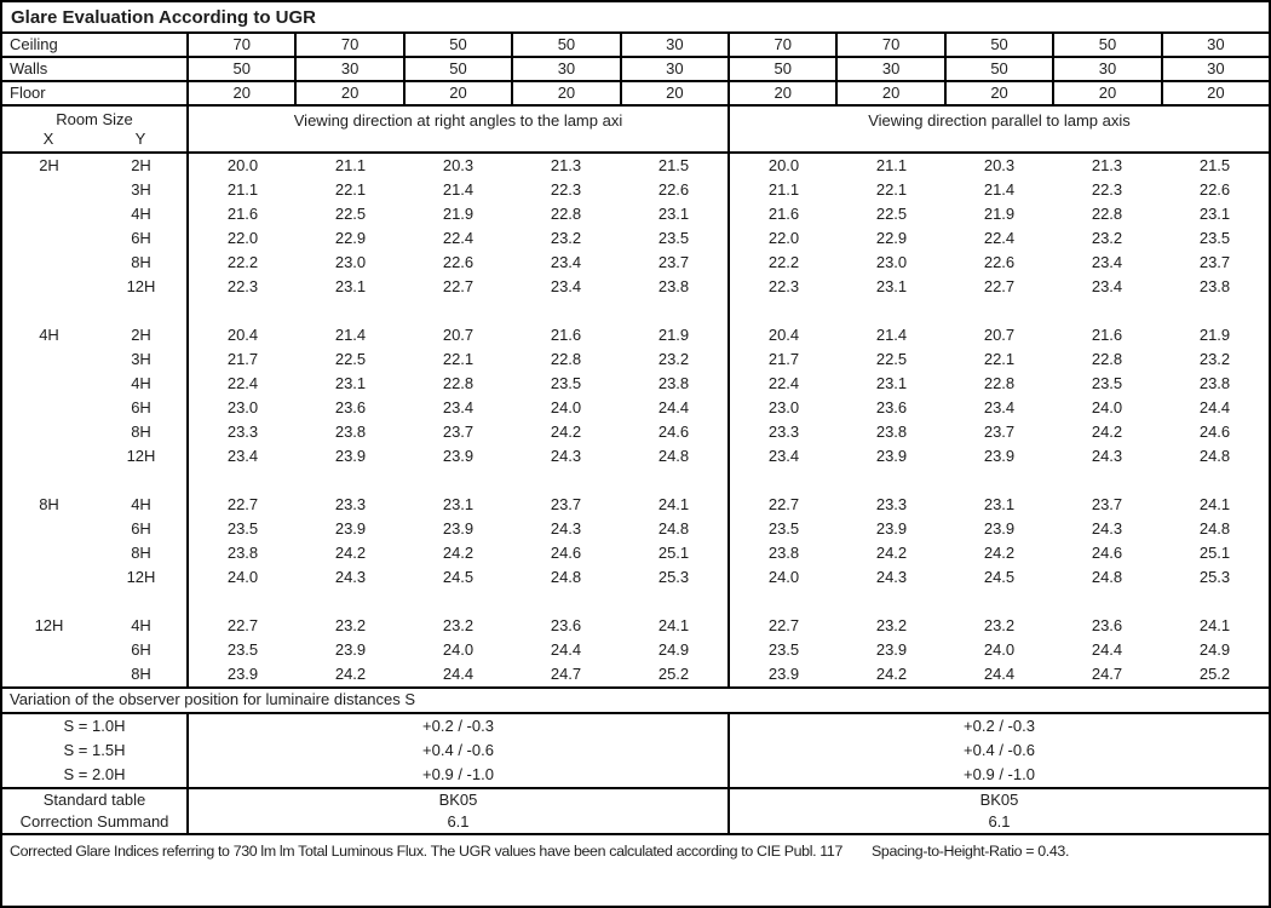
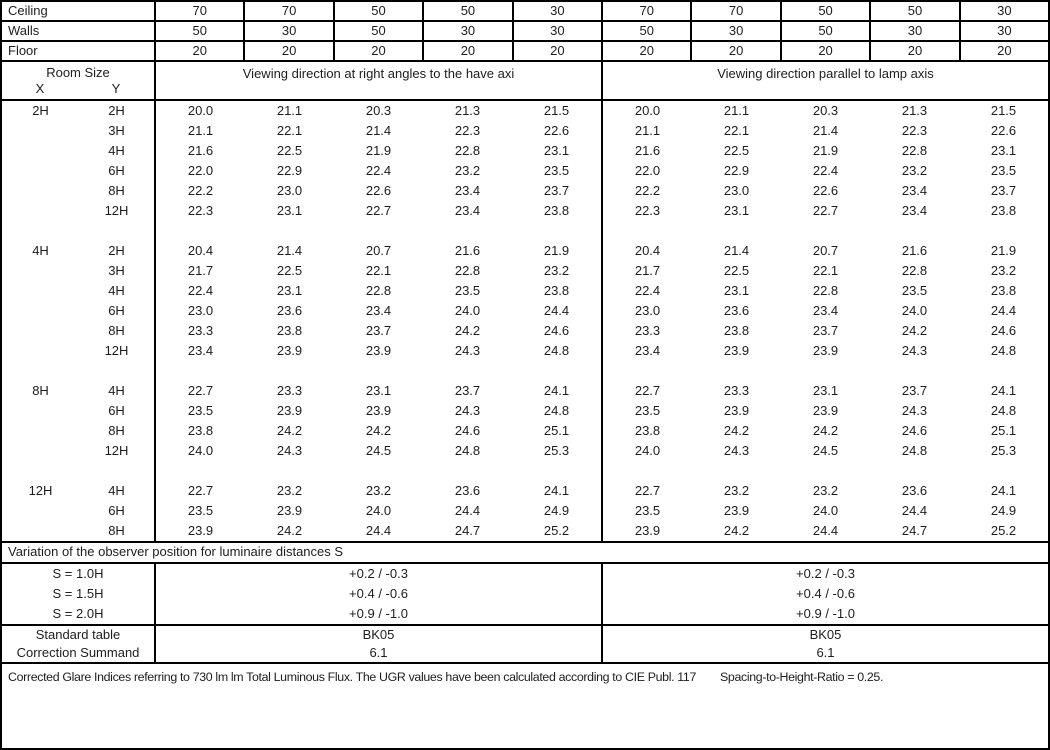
- Glare Evaluation According to UGR
  Ceiling
  70
  70
  50
  50
  30
  70
  70
  50
  50
  30
  Walls
  50
  30
  50
  30
  30
  50
  30
  50
  30
  30
  Floor
  20
  20
  20
  20
  20
  20
  20
  20
  20
  20
  Room Size
  X
  Y
- Viewing direction at right angles to the lamp axi
+ Viewing direction at right angles to the have axi
  Viewing direction parallel to lamp axis
  2H
  2H
  20.0
  21.1
  20.3
  21.3
  21.5
  20.0
  21.1
  20.3
  21.3
  21.5
  3H
  21.1
  22.1
  21.4
  22.3
  22.6
  21.1
  22.1
  21.4
  22.3
  22.6
  4H
  21.6
  22.5
  21.9
  22.8
  23.1
  21.6
  22.5
  21.9
  22.8
  23.1
  6H
  22.0
  22.9
  22.4
  23.2
  23.5
  22.0
  22.9
  22.4
  23.2
  23.5
  8H
  22.2
  23.0
  22.6
  23.4
  23.7
  22.2
  23.0
  22.6
  23.4
  23.7
  12H
  22.3
  23.1
  22.7
  23.4
  23.8
  22.3
  23.1
  22.7
  23.4
  23.8
  4H
  2H
  20.4
  21.4
  20.7
  21.6
  21.9
  20.4
  21.4
  20.7
  21.6
  21.9
  3H
  21.7
  22.5
  22.1
  22.8
  23.2
  21.7
  22.5
  22.1
  22.8
  23.2
  4H
  22.4
  23.1
  22.8
  23.5
  23.8
  22.4
  23.1
  22.8
  23.5
  23.8
  6H
  23.0
  23.6
  23.4
  24.0
  24.4
  23.0
  23.6
  23.4
  24.0
  24.4
  8H
  23.3
  23.8
  23.7
  24.2
  24.6
  23.3
  23.8
  23.7
  24.2
  24.6
  12H
  23.4
  23.9
  23.9
  24.3
  24.8
  23.4
  23.9
  23.9
  24.3
  24.8
  8H
  4H
  22.7
  23.3
  23.1
  23.7
  24.1
  22.7
  23.3
  23.1
  23.7
  24.1
  6H
  23.5
  23.9
  23.9
  24.3
  24.8
  23.5
  23.9
  23.9
  24.3
  24.8
  8H
  23.8
  24.2
  24.2
  24.6
  25.1
  23.8
  24.2
  24.2
  24.6
  25.1
  12H
  24.0
  24.3
  24.5
  24.8
  25.3
  24.0
  24.3
  24.5
  24.8
  25.3
  12H
  4H
  22.7
  23.2
  23.2
  23.6
  24.1
  22.7
  23.2
  23.2
  23.6
  24.1
  6H
  23.5
  23.9
  24.0
  24.4
  24.9
  23.5
  23.9
  24.0
  24.4
  24.9
  8H
  23.9
  24.2
  24.4
  24.7
  25.2
  23.9
  24.2
  24.4
  24.7
  25.2
  Variation of the observer position for luminaire distances S
  S = 1.0H
  +0.2 / -0.3
  +0.2 / -0.3
  S = 1.5H
  +0.4 / -0.6
  +0.4 / -0.6
  S = 2.0H
  +0.9 / -1.0
  +0.9 / -1.0
  Standard table
  BK05
  BK05
  Correction Summand
  6.1
  6.1
- Corrected Glare Indices referring to 730 lm lm Total Luminous Flux. The UGR values have been calculated according to CIE Publ. 117 Spacing-to-Height-Ratio = 0.43.
+ Corrected Glare Indices referring to 730 lm lm Total Luminous Flux. The UGR values have been calculated according to CIE Publ. 117 Spacing-to-Height-Ratio = 0.25.
